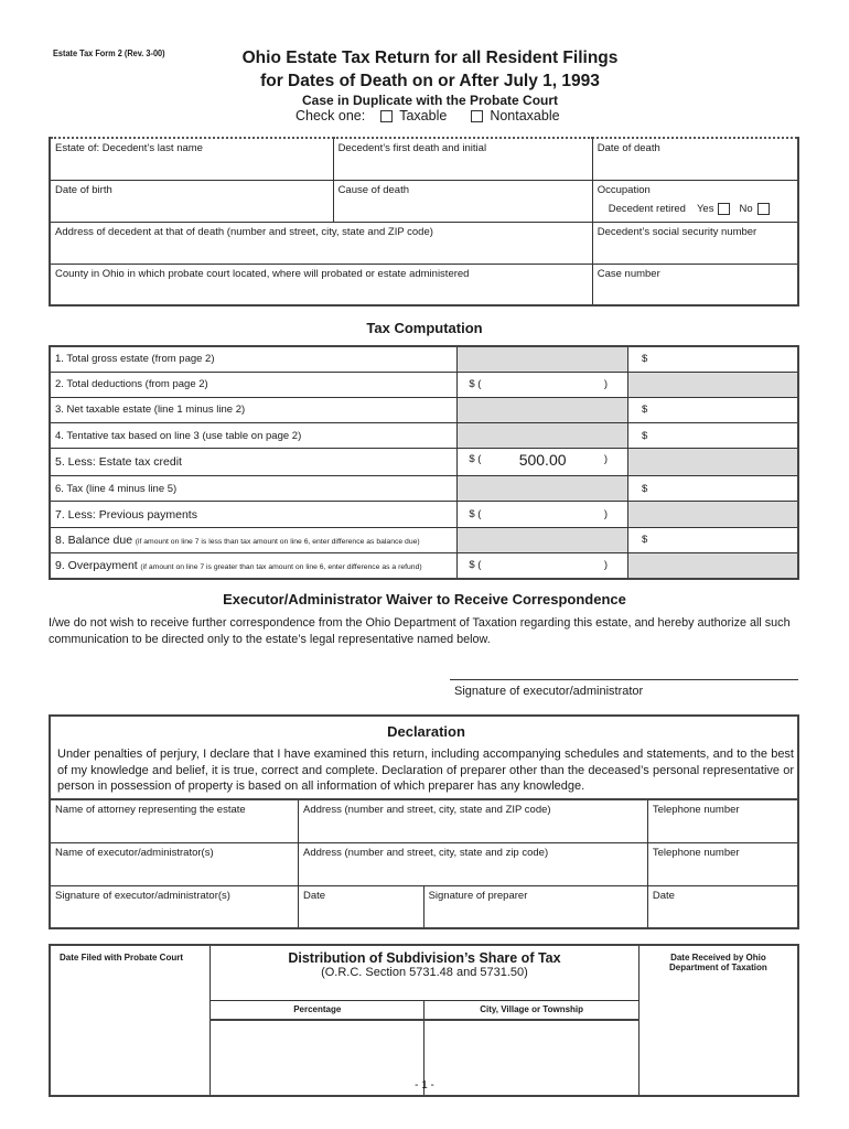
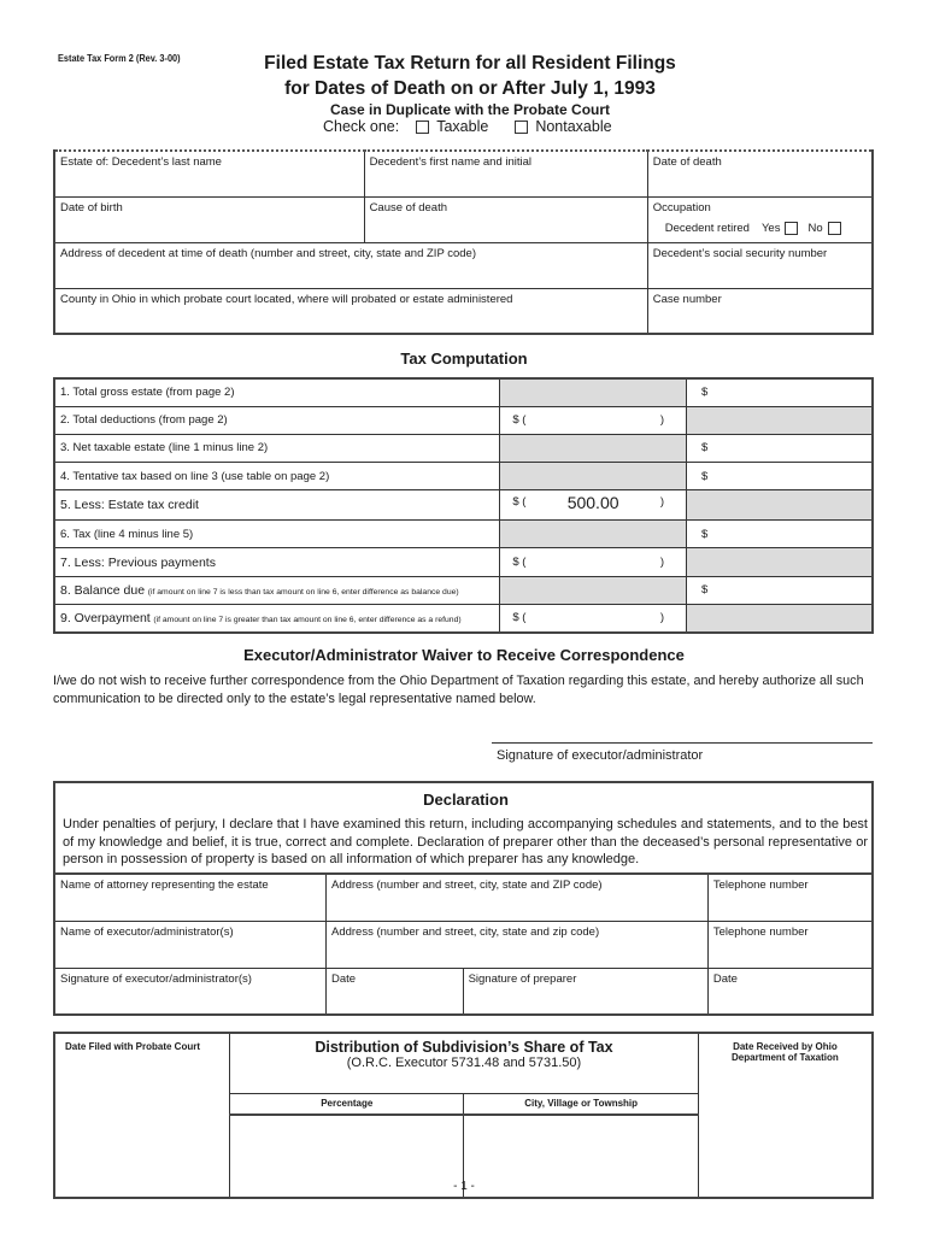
  Estate Tax Form 2 (Rev. 3-00)
- Ohio Estate Tax Return for all Resident Filings
+ Filed Estate Tax Return for all Resident Filings
  for Dates of Death on or After July 1, 1993
  Case in Duplicate with the Probate Court
  Check one:
  Taxable
  Nontaxable
- Estate of: Decedent’s last name	Decedent’s first death and initial	Date of death
+ Estate of: Decedent’s last name	Decedent’s first name and initial	Date of death
  Date of birth	Cause of death	Occupation Decedent retired Yes No
- Address of decedent at that of death (number and street, city, state and ZIP code)	Decedent’s social security number
+ Address of decedent at time of death (number and street, city, state and ZIP code)	Decedent’s social security number
  County in Ohio in which probate court located, where will probated or estate administered	Case number
  Tax Computation
  1. Total gross estate (from page 2)		$
  2. Total deductions (from page 2)	$ ( )
  3. Net taxable estate (line 1 minus line 2)		$
  4. Tentative tax based on line 3 (use table on page 2)		$
  5. Less: Estate tax credit	$ ( 500.00 )
  6. Tax (line 4 minus line 5)		$
  7. Less: Previous payments	$ ( )
  Executor/Administrator Waiver to Receive Correspondence
  I/we do not wish to receive further correspondence from the Ohio Department of Taxation regarding this estate, and hereby authorize all such communication to be directed only to the estate’s legal representative named below.
  Signature of executor/administrator
  Declaration
  Under penalties of perjury, I declare that I have examined this return, including accompanying schedules and statements, and to the best of my knowledge and belief, it is true, correct and complete. Declaration of preparer other than the deceased’s personal representative or person in possession of property is based on all information of which preparer has any knowledge.
  Name of attorney representing the estate	Address (number and street, city, state and ZIP code)	Telephone number
  Name of executor/administrator(s)	Address (number and street, city, state and zip code)	Telephone number
  Signature of executor/administrator(s)	Date	Signature of preparer	Date
- Date Filed with Probate Court	Distribution of Subdivision’s Share of Tax (O.R.C. Section 5731.48 and 5731.50)	Date Received by Ohio Department of Taxation
+ Date Filed with Probate Court	Distribution of Subdivision’s Share of Tax (O.R.C. Executor 5731.48 and 5731.50)	Date Received by Ohio Department of Taxation
  Percentage	City, Village or Township
  - 1 -
